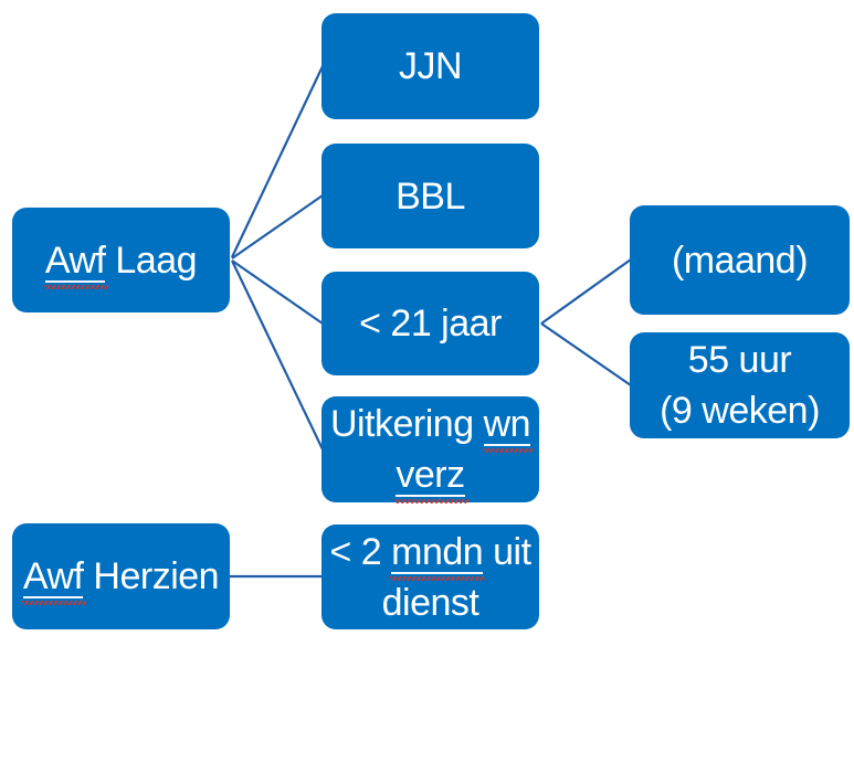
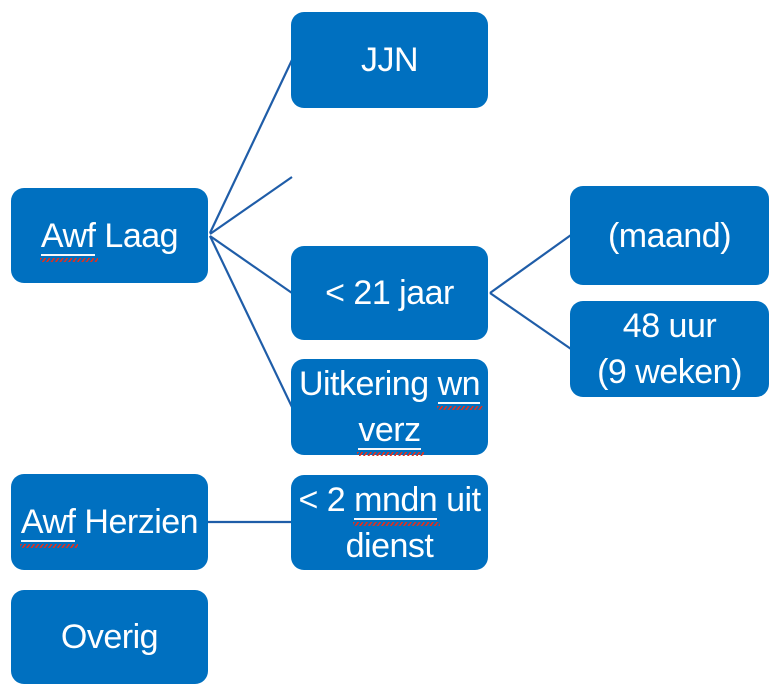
  Awf Laag
  Awf Herzien
+ Overig
  JJN
- BBL
  < 21 jaar
  Uitkering wn
  verz
  < 2 mndn uit
  dienst
  (maand)
- 55 uur
+ 48 uur
  (9 weken)
